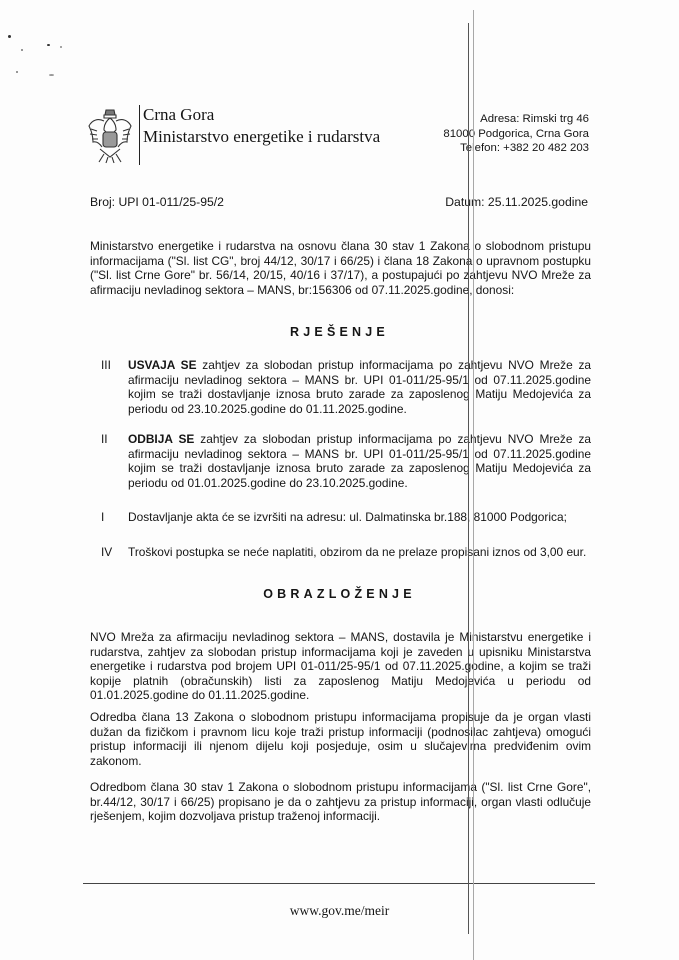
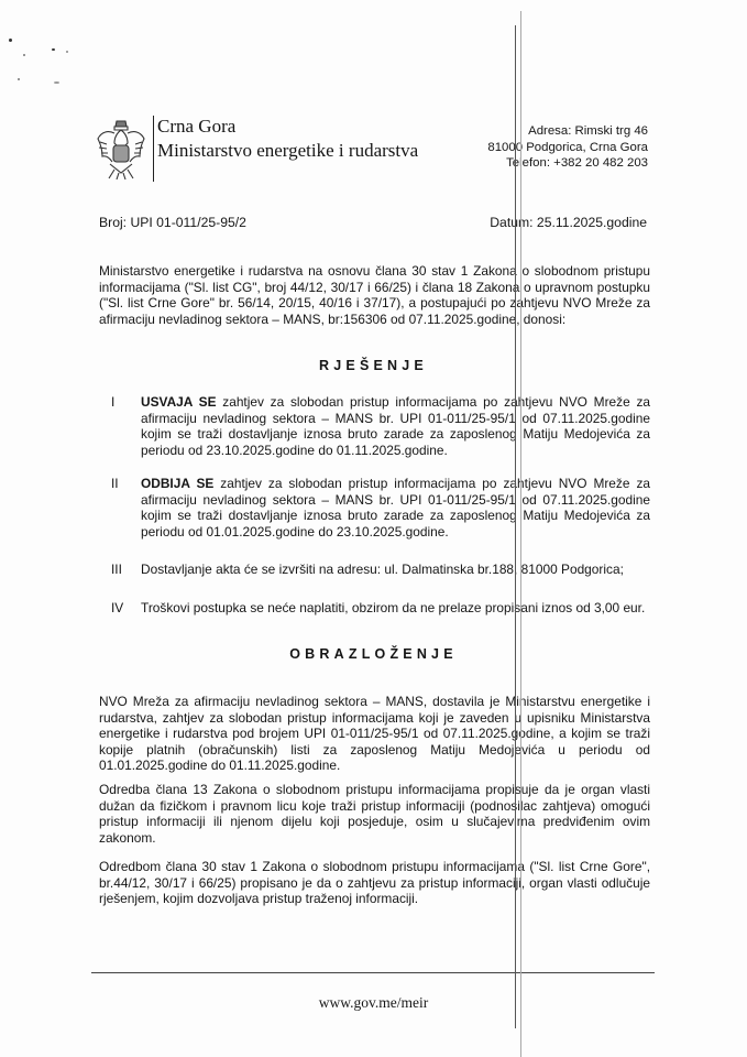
  Crna Gora
  Ministarstvo energetike i rudarstva
  Adresa: Rimski trg 46
  81000 Podgorica, Crna Gora
  Tefon: +382 20 482 203
  Broj: UPI 01-011/25-95/2
  Datm: 25.11.2025.godine
  Ministarstvo energetike i rudarstva na osnovu člana 30 stav 1 Zakona o slobodnom pristupu informacijama ("Sl. list CG", broj 44/12, 30/17 i 66/25) i člana 18 Zakona o upravnom postupku ("Sl. list Crne Gore" br. 56/14, 20/15, 40/16 i 37/17), a postupajući po zhtjevu NVO Mreže za afirmaciju nevladinog sektora – MANS, br:156306 od 07.11.2025.godine, donosi:
  RJEŠENJE
- III
+ I
  USVAJA SE zahtjev za slobodan pristup informacijama po ztjevu NVO Mreže za afirmaciju nevladinog sektora – MANS br. UPI 01-011/25-95/1 od 07.11.2025.godine kojim se traži dostavljanje iznosa bruto zarade za zaposlenog Matiju Medojevića za periodu od 23.10.2025.godine do 01.11.2025.godine.
  II
  ODBIJA SE zahtjev za slobodan pristup informacijama po zatjevu NVO Mreže za afirmaciju nevladinog sektora – MANS br. UPI 01-011/25-95/1 od 07.11.2025.godine kojim se traži dostavljanje iznosa bruto zarade za zaposlenog Matiju Medojevića za periodu od 01.01.2025.godine do 23.10.2025.godine.
- I
+ III
  Dostavljanje akta će se izvršiti na adresu: ul. Dalmatinska br.188 81000 Podgorica;
  IV
  Troškovi postupka se neće naplatiti, obzirom da ne prelaze propisani iznos od 3,00 eur.
  OBRAZLOŽENJE
  NVO Mreža za afirmaciju nevladinog sektora – MANS, dostavila je Ministarstvu energetike i rudarstva, zahtjev za slobodan pristup informacijama koji je zaveden u upisniku Ministarstva energetike i rudarstva pod brojem UPI 01-011/25-95/1 od 07.11.2025.odine, a kojim se traži kopije platnih (obračunskih) listi za zaposlenog Matiju Medojevića u periodu od 01.01.2025.godine do 01.11.2025.godine.
  Odredba člana 13 Zakona o slobodnom pristupu informacijama propisuje da je organ vlasti dužan da fizičkom i pravnom licu koje traži pristup informaciji (podnoilac zahtjeva) omogući pristup informaciji ili njenom dijelu koji posjeduje, osim u slučajevma predviđenim ovim zakonom.
  Odredbom člana 30 stav 1 Zakona o slobodnom pristupu informacijam ("Sl. list Crne Gore", br.44/12, 30/17 i 66/25) propisano je da o zahtjevu za pristup informacj, organ vlasti odlučuje rješenjem, kojim dozvoljava pristup traženoj informaciji.
  www.gov.me/meir
